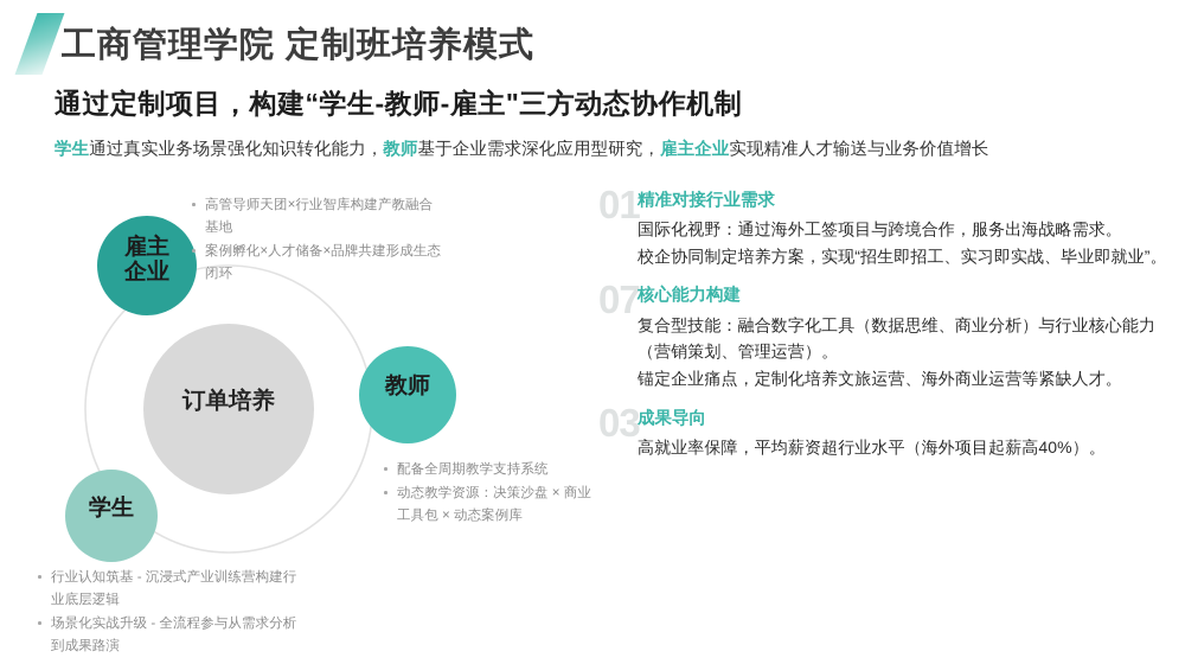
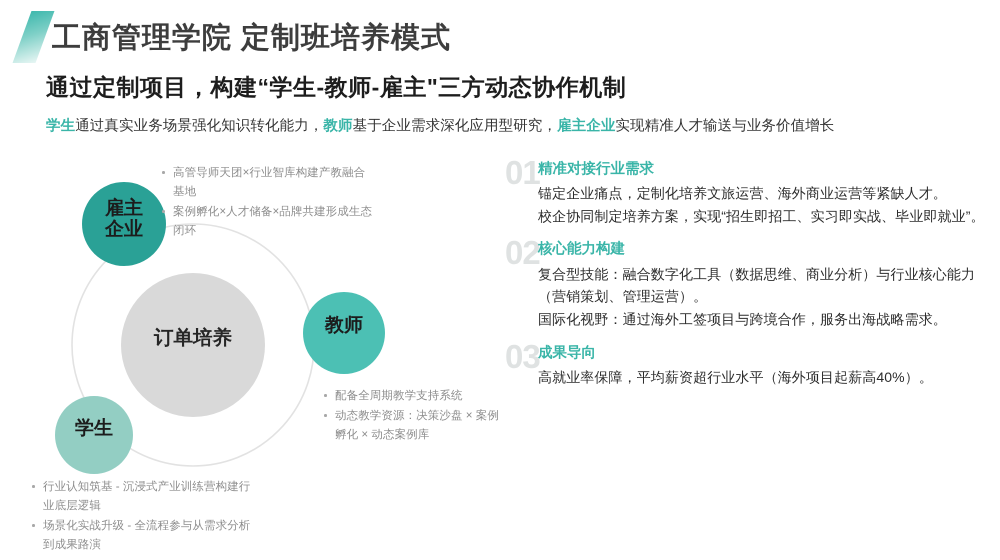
  工商管理学院 定制班培养模式
  通过定制项目，构建“学生-教师-雇主"三方动态协作机制
  学生通过真实业务场景强化知识转化能力，教师基于企业需求深化应用型研究，雇主企业实现精准人才输送与业务价值增长
  雇主
  企业
  教师
  学生
  订单培养
  高管导师天团×行业智库构建产教融合基地
  案例孵化×人才储备×品牌共建形成生态闭环
  配备全周期教学支持系统
- 动态教学资源：决策沙盘 × 商业工具包 × 动态案例库
+ 动态教学资源：决策沙盘 × 案例孵化 × 动态案例库
  行业认知筑基 - 沉浸式产业训练营构建行业底层逻辑
  场景化实战升级 - 全流程参与从需求分析到成果路演
  01
  精准对接行业需求
- 国际化视野：通过海外工签项目与跨境合作，服务出海战略需求。
+ 锚定企业痛点，定制化培养文旅运营、海外商业运营等紧缺人才。
  校企协同制定培养方案，实现“招生即招工、实习即实战、毕业即就业”。
- 07
+ 02
  核心能力构建
  复合型技能：融合数字化工具（数据思维、商业分析）与行业核心能力（营销策划、管理运营）。
- 锚定企业痛点，定制化培养文旅运营、海外商业运营等紧缺人才。
+ 国际化视野：通过海外工签项目与跨境合作，服务出海战略需求。
  03
  成果导向
  高就业率保障，平均薪资超行业水平（海外项目起薪高40%）。
